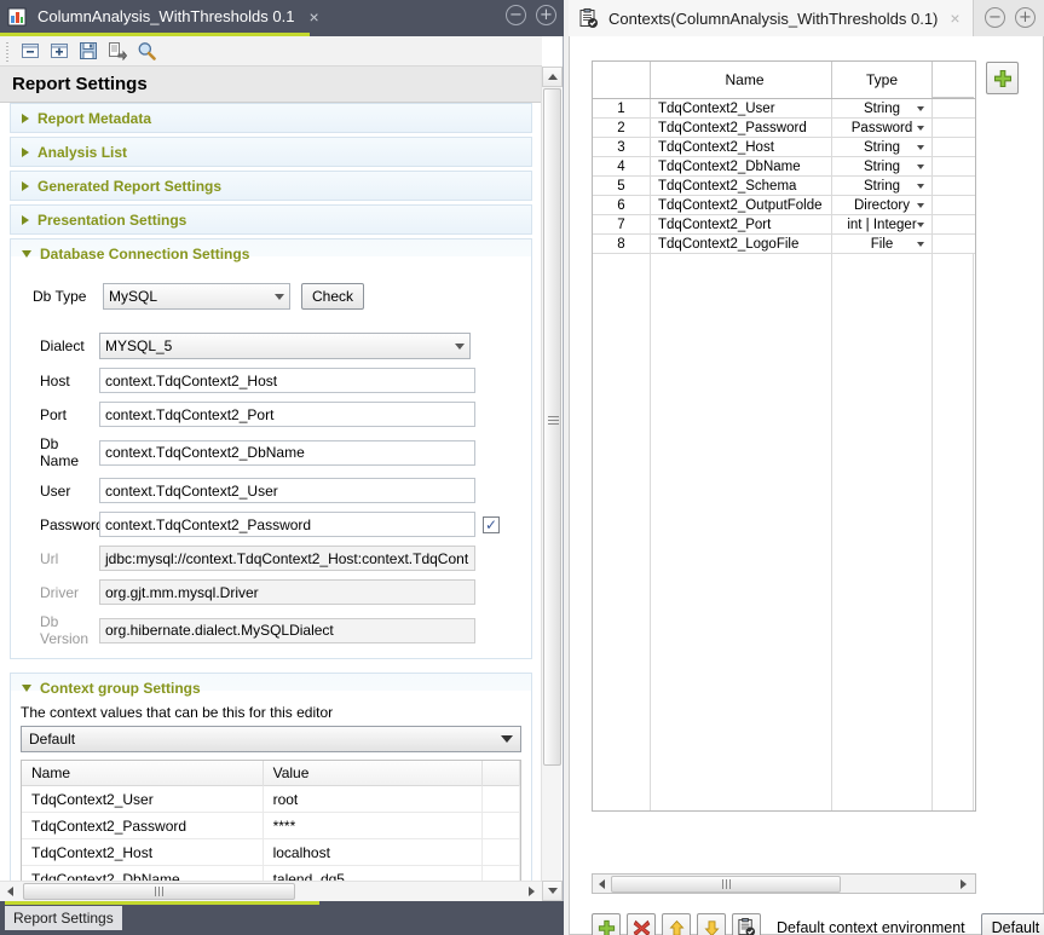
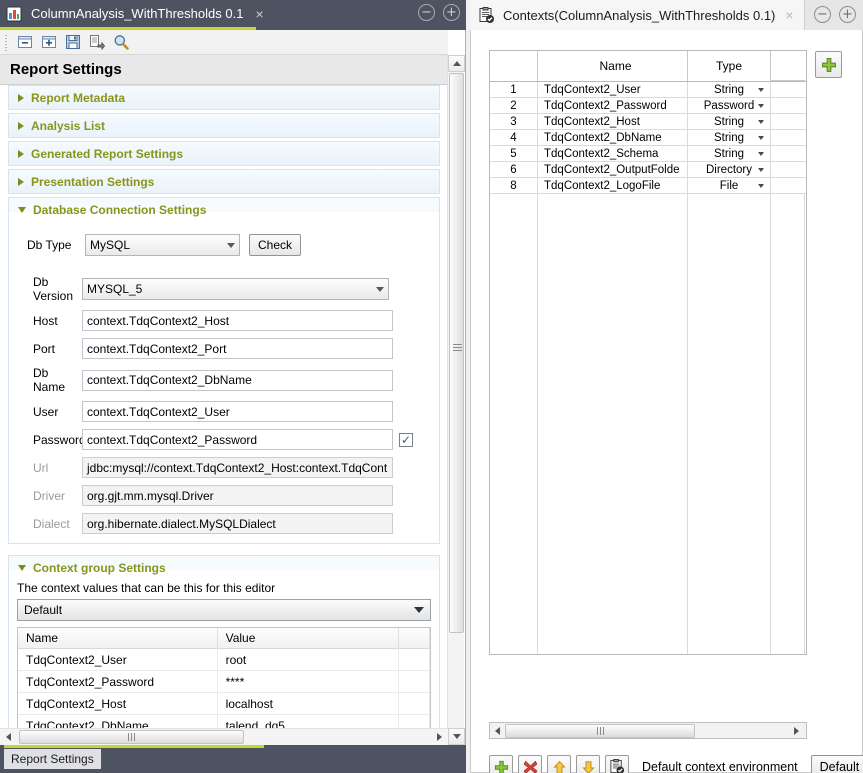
  ColumnAnalysis_WithThresholds 0.1
  ×
  −
  +
  Report Settings
  Report Metadata
  Analysis List
  Generated Report Settings
  Presentation Settings
  Database Connection Settings
  Db Type
  MySQL
  Check
- Dialect
+ Db Version
  MYSQL_5
  Host
  context.TdqContext2_Host
  Port
  context.TdqContext2_Port
  Db Name
  context.TdqContext2_DbName
  User
  context.TdqContext2_User
  Passwor
  context.TdqContext2_Password
  ✓
  Url
  jdbc:mysql://context.TdqContext2_Host:context.TdqCont
  Driver
  org.gjt.mm.mysql.Driver
- Db Version
+ Dialect
  org.hibernate.dialect.MySQLDialect
  Context group Settings
  The context values that can be this for this editor
  Default
  Name
  Value
  TdqContext2_User
  root
  TdqContext2_Password
  ****
  TdqContext2_Host
  localhost
  TdqContext2_DbName
  talend_dq5
  Report Settings
  Contexts(ColumnAnalysis_WithThresholds 0.1)
  ×
  −
  +
  Name
  Type
  1
  TdqContext2_User
  String
  2
  TdqContext2_Password
  Password
  3
  TdqContext2_Host
  String
  4
  TdqContext2_DbName
  String
  5
  TdqContext2_Schema
  String
  6
  TdqContext2_OutputFolde
  Directory
- 7
- TdqContext2_Port
- int | Integer
  8
  TdqContext2_LogoFile
  File
  Default context environment
  Default
